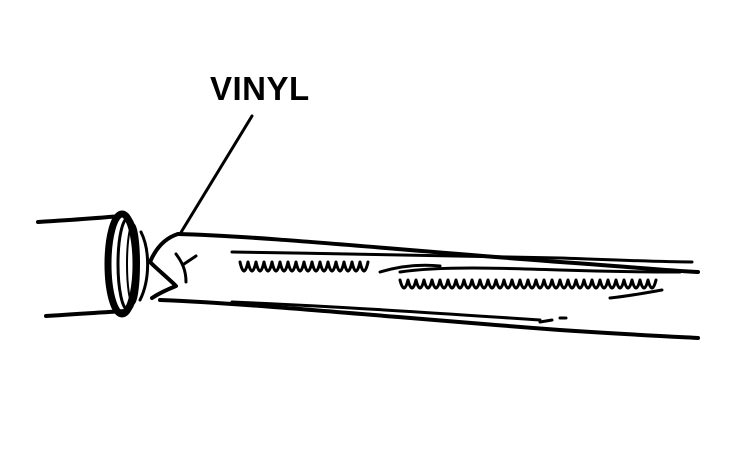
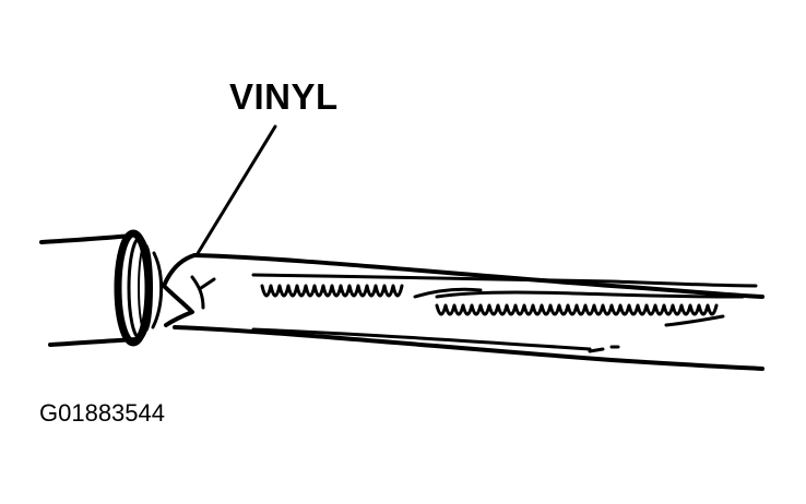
  VINYL
+ G01883544
